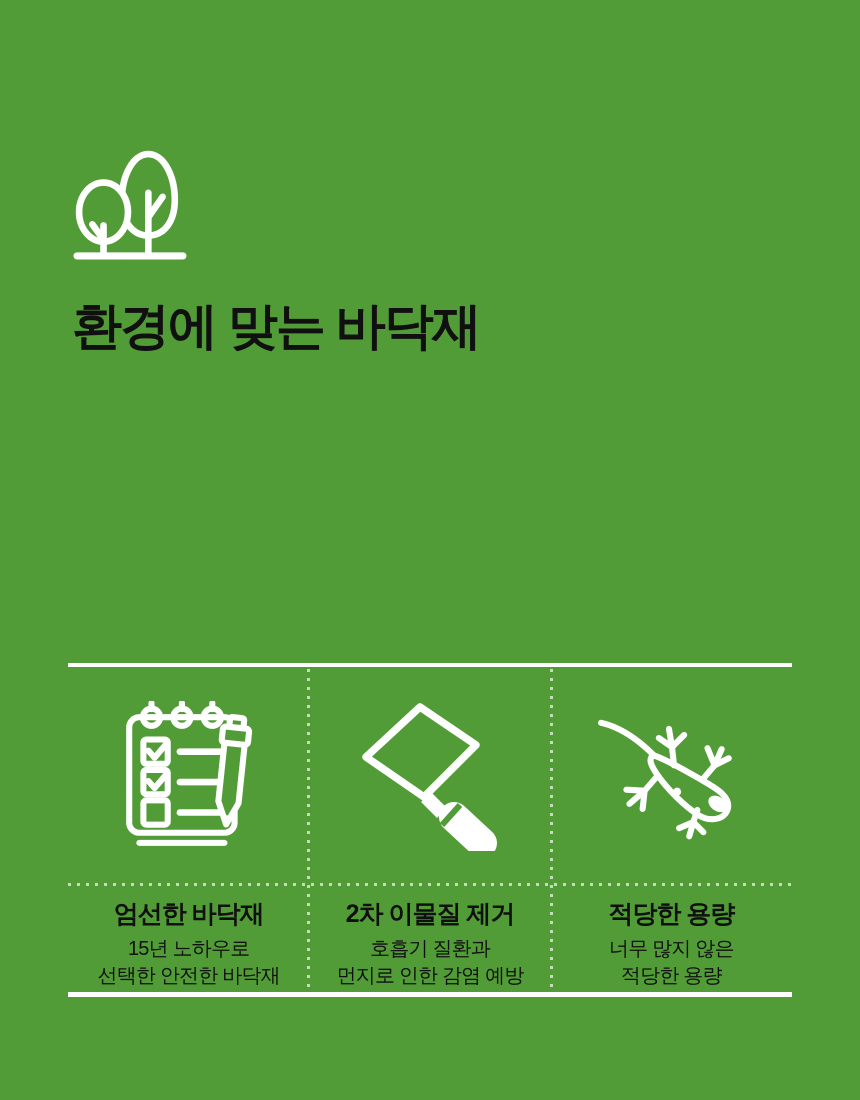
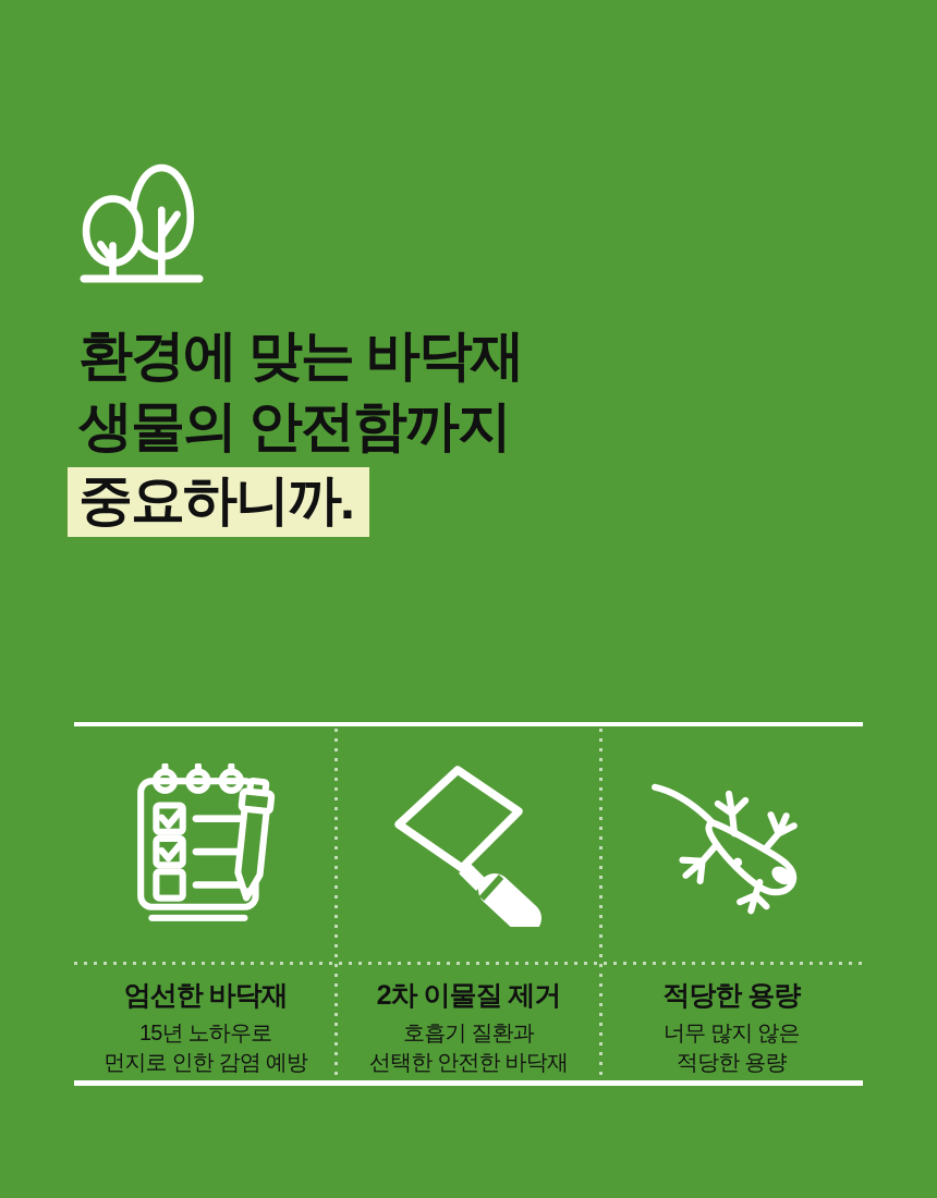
  환경에 맞는 바닥재
+ 생물의 안전함까지
+ 중요하니까.
  엄선한 바닥재
  15년 노하우로
- 선택한 안전한 바닥재
+ 먼지로 인한 감염 예방
  2차 이물질 제거
  호흡기 질환과
- 먼지로 인한 감염 예방
+ 선택한 안전한 바닥재
  적당한 용량
  너무 많지 않은
  적당한 용량
